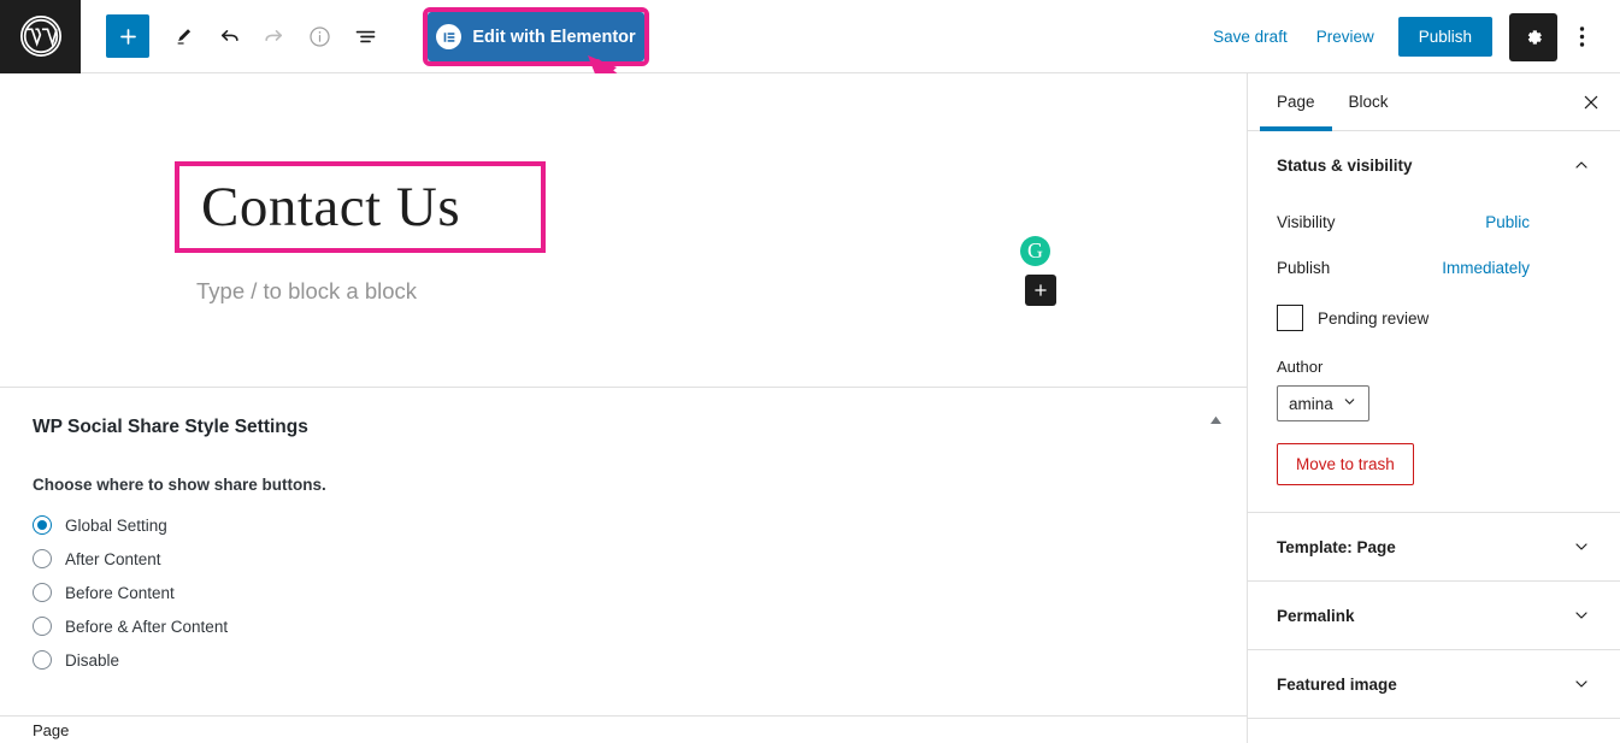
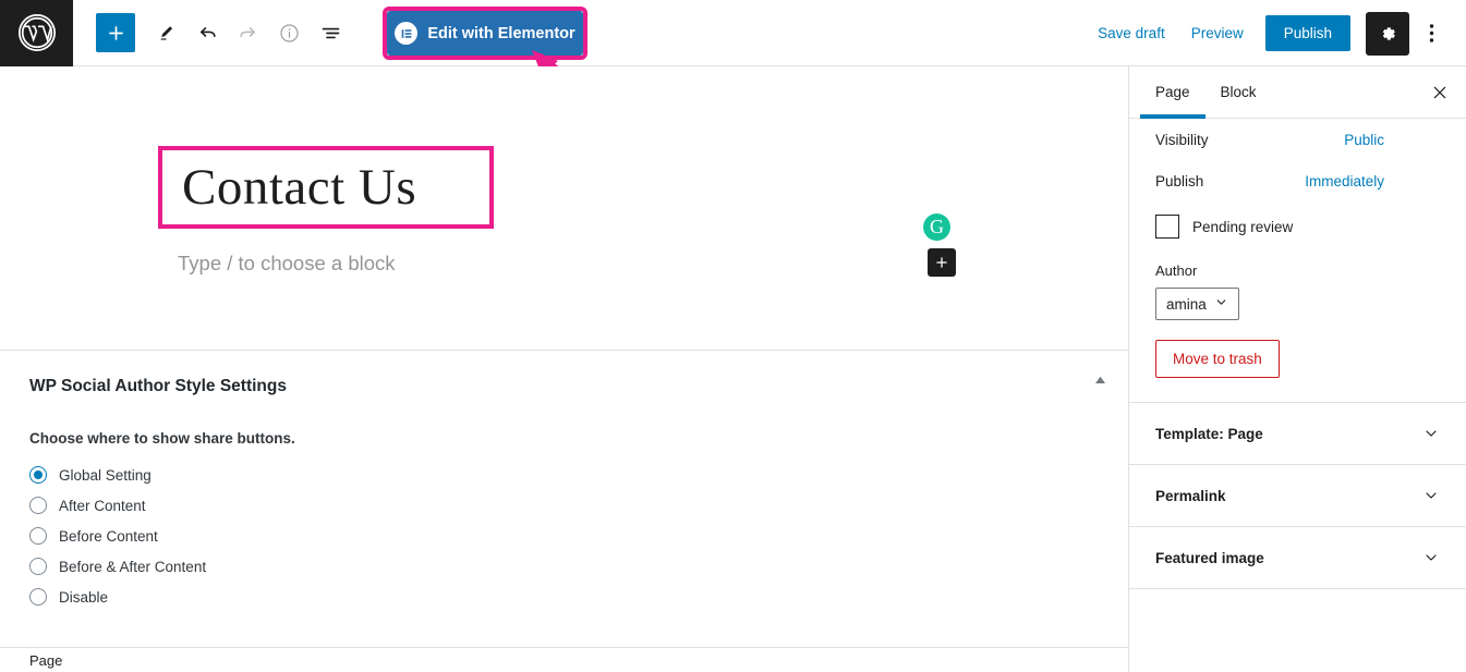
  Edit with Elementor
  Save draft
  Preview
  Publish
  Contact Us
- Type / to block a block
+ Type / to choose a block
  G
- WP Social Share Style Settings
+ WP Social Author Style Settings
  Choose where to show share buttons.
  Global Setting
  After Content
  Before Content
  Before & After Content
  Disable
  Page
  Page
  Block
- Status & visibility
  Visibility
  Public
  Publish
  Immediately
  Pending review
  Author
  amina
  Move to trash
  Template: Page
  Permalink
  Featured image
